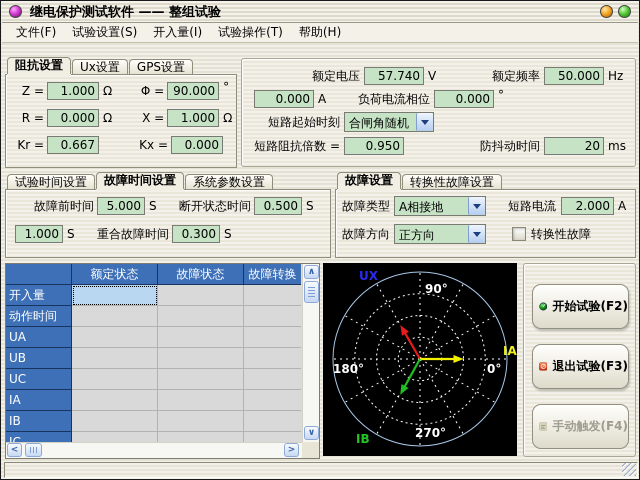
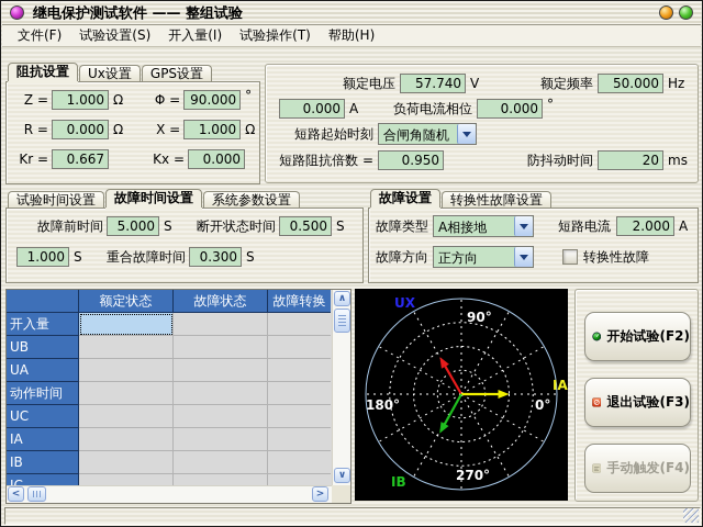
  继电保护测试软件 —— 整组试验
  文件(F)
  试验设置(S)
  开入量(I)
  试验操作(T)
  帮助(H)
  阻抗设置
  Ux设置
  GPS设置
  Z =
  1.000
  Ω
  Φ =
  90.000
  °
  R =
  0.000
  Ω
  X =
  1.000
  Ω
  Kr =
  0.667
  Kx =
  0.000
  额定电压
  57.740
  V
  额定频率
  50.000
  Hz
  0.000
  A
  负荷电流相位
  0.000
  °
  短路起始时刻
  合闸角随机
  短路阻抗倍数 =
  0.950
  防抖动时间
  20
  ms
  试验时间设置
  故障时间设置
  系统参数设置
  故障前时间
  5.000
  S
  断开状态时间
  0.500
  S
  1.000
  S
  重合故障时间
  0.300
  S
  故障设置
  转换性故障设置
  故障类型
  A相接地
  短路电流
  2.000
  A
  故障方向
  正方向
  转换性故障
  额定状态
  故障状态
  故障转换
  开入量
- 动作时间
+ UB
  UA
- UB
+ 动作时间
  UC
  IA
  IB
  ∧
  ∨
  <
  >
  90°
  180°
  0°
  270°
  UX
  IA
  IB
  开始试验(F2)
  退出试验(F3)
  手动触发(F4)
